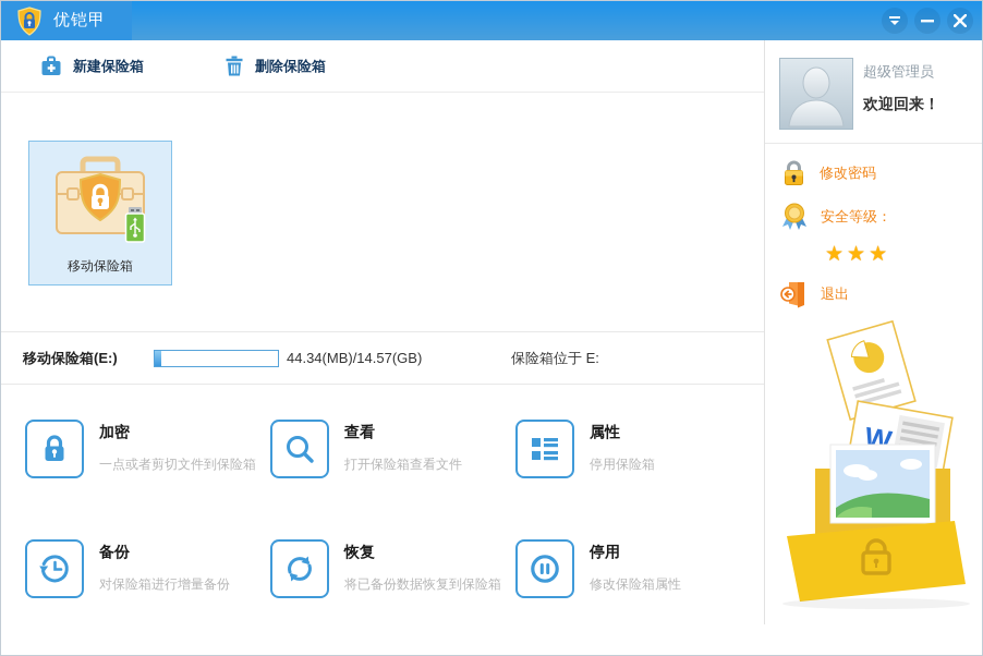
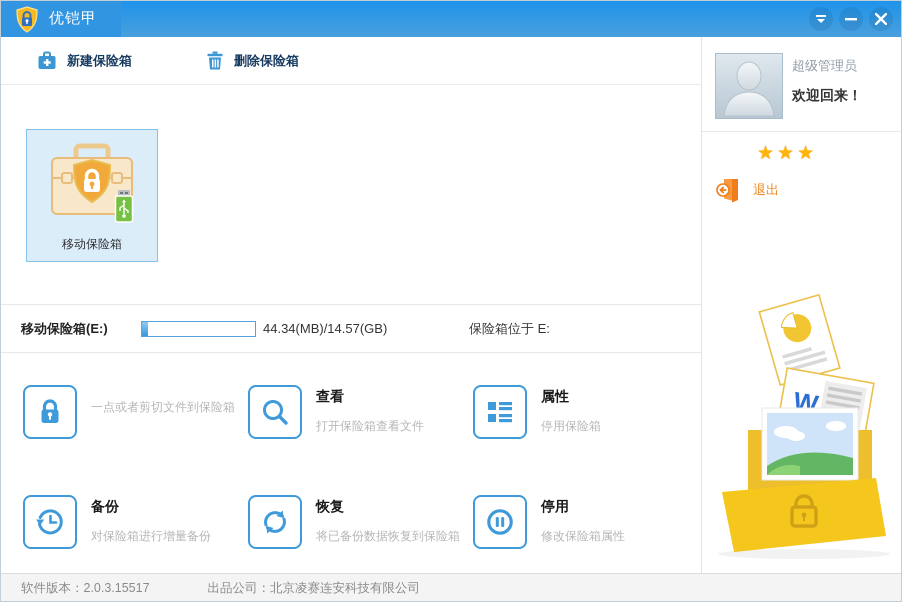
  优铠甲
  新建保险箱
  删除保险箱
  移动保险箱
  移动保险箱(E:)
  44.34(MB)/14.57(GB)
  保险箱位于 E:
- 加密
  一点或者剪切文件到保险箱
  查看
  打开保险箱查看文件
  属性
  停用保险箱
  备份
  对保险箱进行增量备份
  恢复
  将已备份数据恢复到保险箱
  停用
  修改保险箱属性
  超级管理员
  欢迎回来！
- 修改密码
- 安全等级：
  ★★★
  退出
+ 软件版本：2.0.3.15517
+ 出品公司：北京凌赛连安科技有限公司
